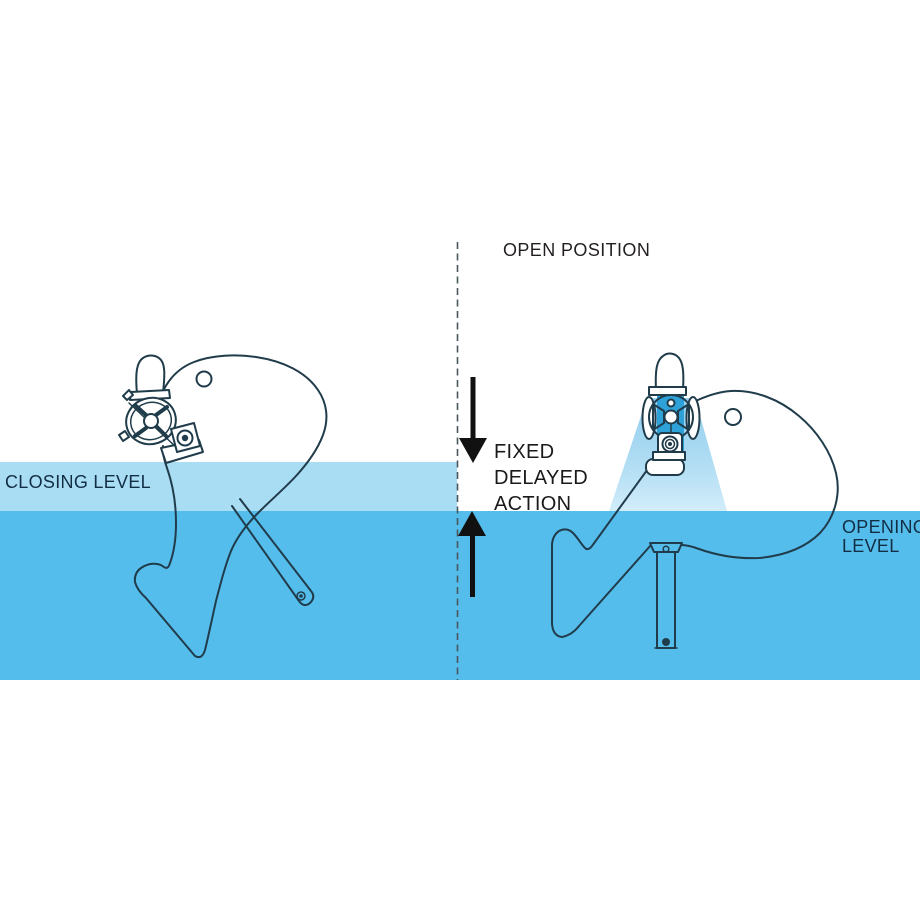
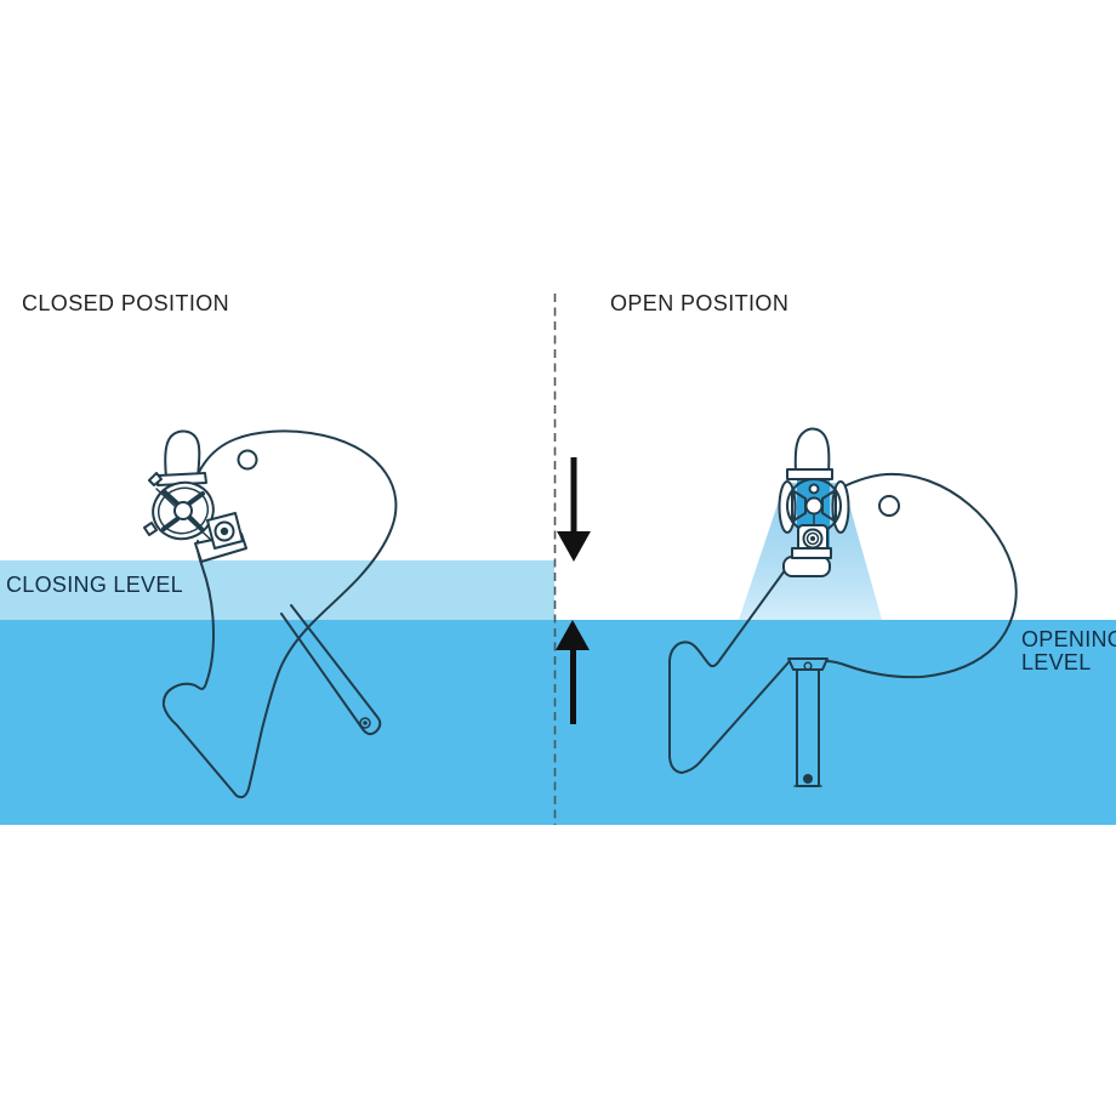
+ CLOSED POSITION
  OPEN POSITION
  CLOSING LEVEL
  OPENIN
  LEVEL
- FIXED
- DELAYED
- ACTION
